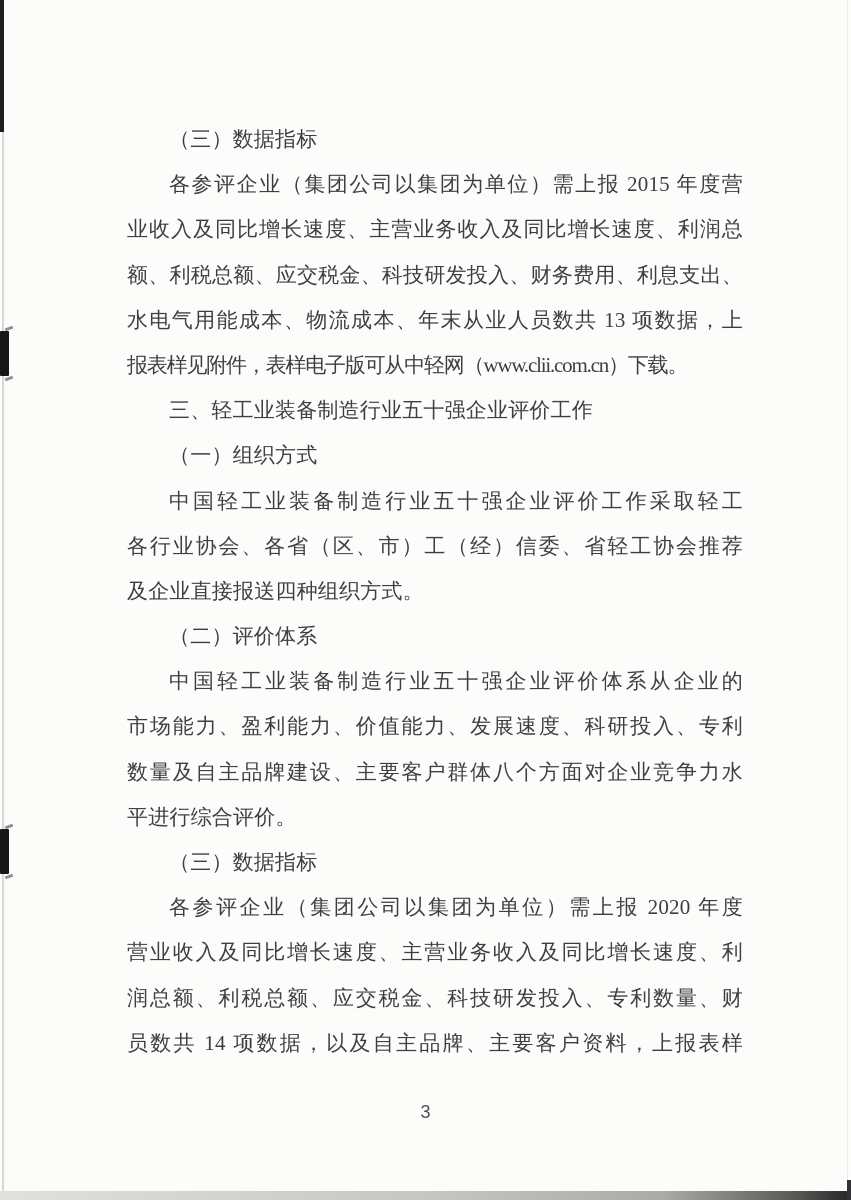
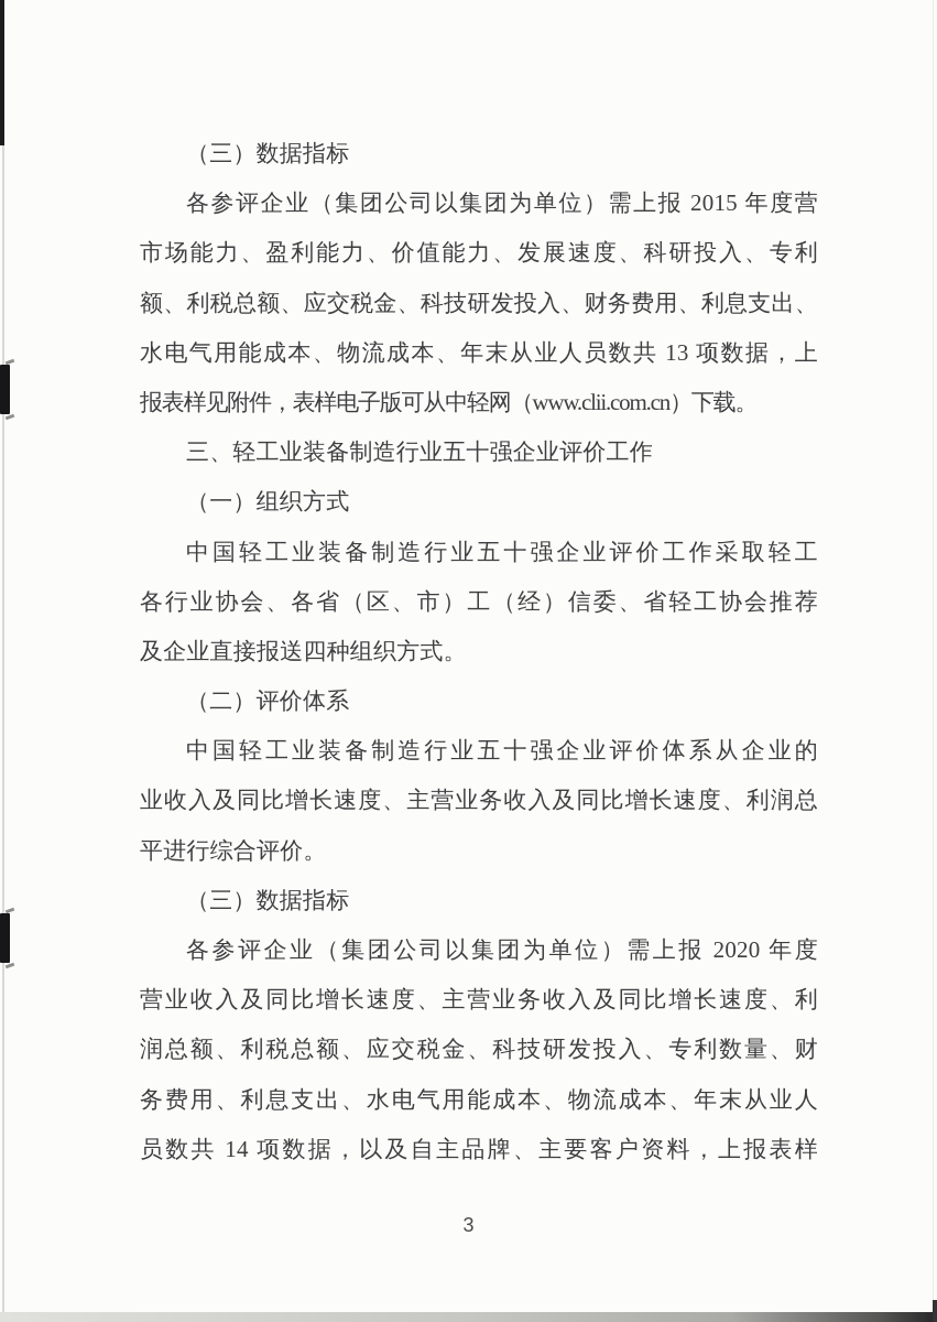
  （三）数据指标
  各参评企业（集团公司以集团为单位）需上报 2015 年度营
- 业收入及同比增长速度、主营业务收入及同比增长速度、利润总
+ 市场能力、盈利能力、价值能力、发展速度、科研投入、专利
  额、利税总额、应交税金、科技研发投入、财务费用、利息支出、
  水电气用能成本、物流成本、年末从业人员数共 13 项数据，上
  报表样见附件，表样电子版可从中轻网（www.clii.com.cn）下载。
  三、轻工业装备制造行业五十强企业评价工作
  （一）组织方式
  中国轻工业装备制造行业五十强企业评价工作采取轻工
  各行业协会、各省（区、市）工（经）信委、省轻工协会推荐
  及企业直接报送四种组织方式。
  （二）评价体系
  中国轻工业装备制造行业五十强企业评价体系从企业的
- 市场能力、盈利能力、价值能力、发展速度、科研投入、专利
+ 业收入及同比增长速度、主营业务收入及同比增长速度、利润总
- 数量及自主品牌建设、主要客户群体八个方面对企业竞争力水
  平进行综合评价。
  （三）数据指标
  各参评企业（集团公司以集团为单位）需上报 2020 年度
  营业收入及同比增长速度、主营业务收入及同比增长速度、利
  润总额、利税总额、应交税金、科技研发投入、专利数量、财
+ 务费用、利息支出、水电气用能成本、物流成本、年末从业人
  员数共 14 项数据，以及自主品牌、主要客户资料，上报表样
  3
